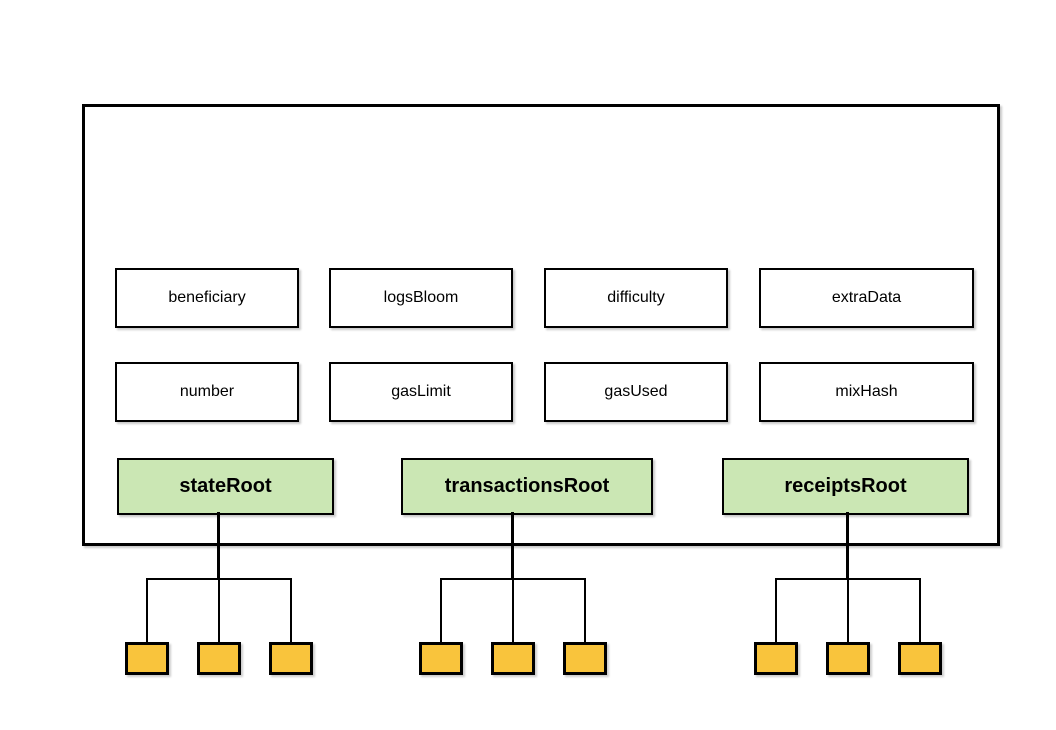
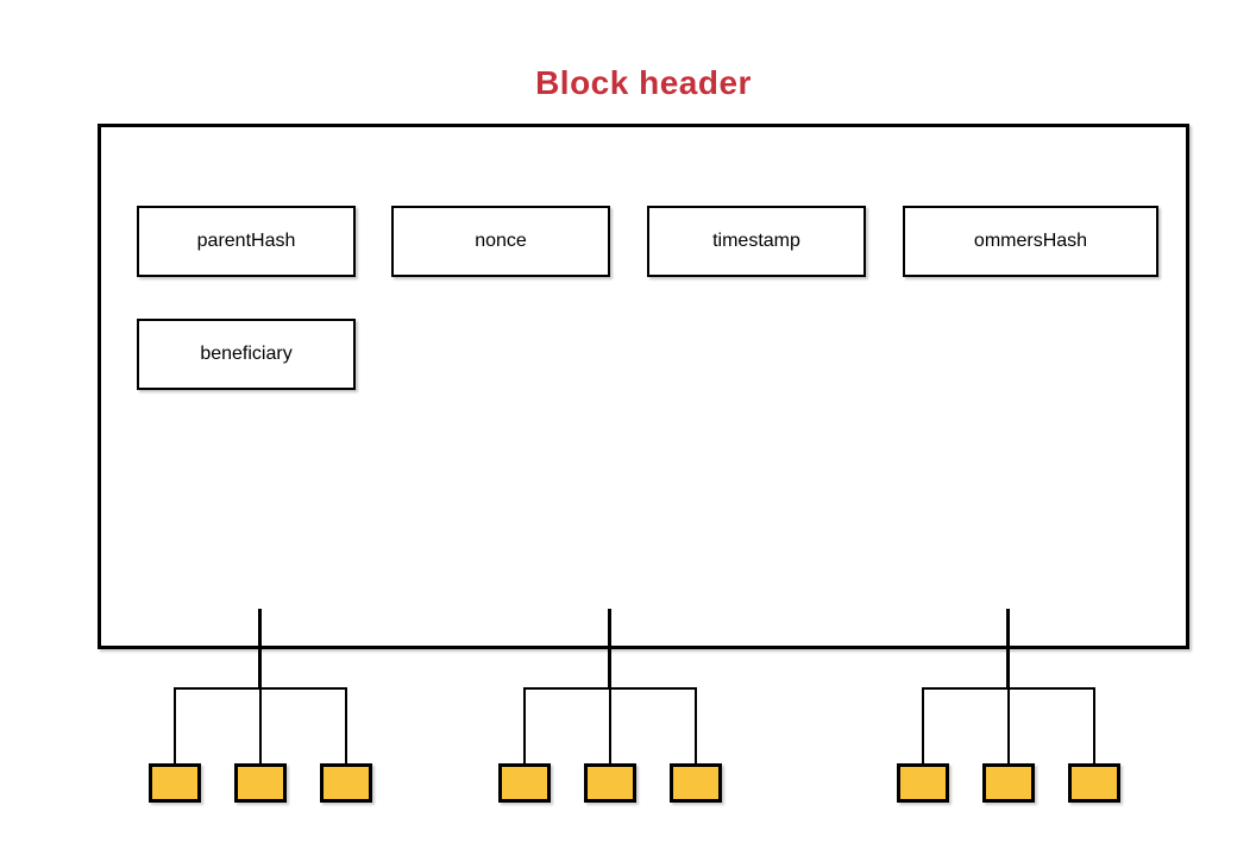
+ Block header
+ parentHash
+ nonce
+ timestamp
+ ommersHash
  beneficiary
- logsBloom
- difficulty
- extraData
- number
- gasLimit
- gasUsed
- mixHash
- stateRoot
- transactionsRoot
- receiptsRoot
